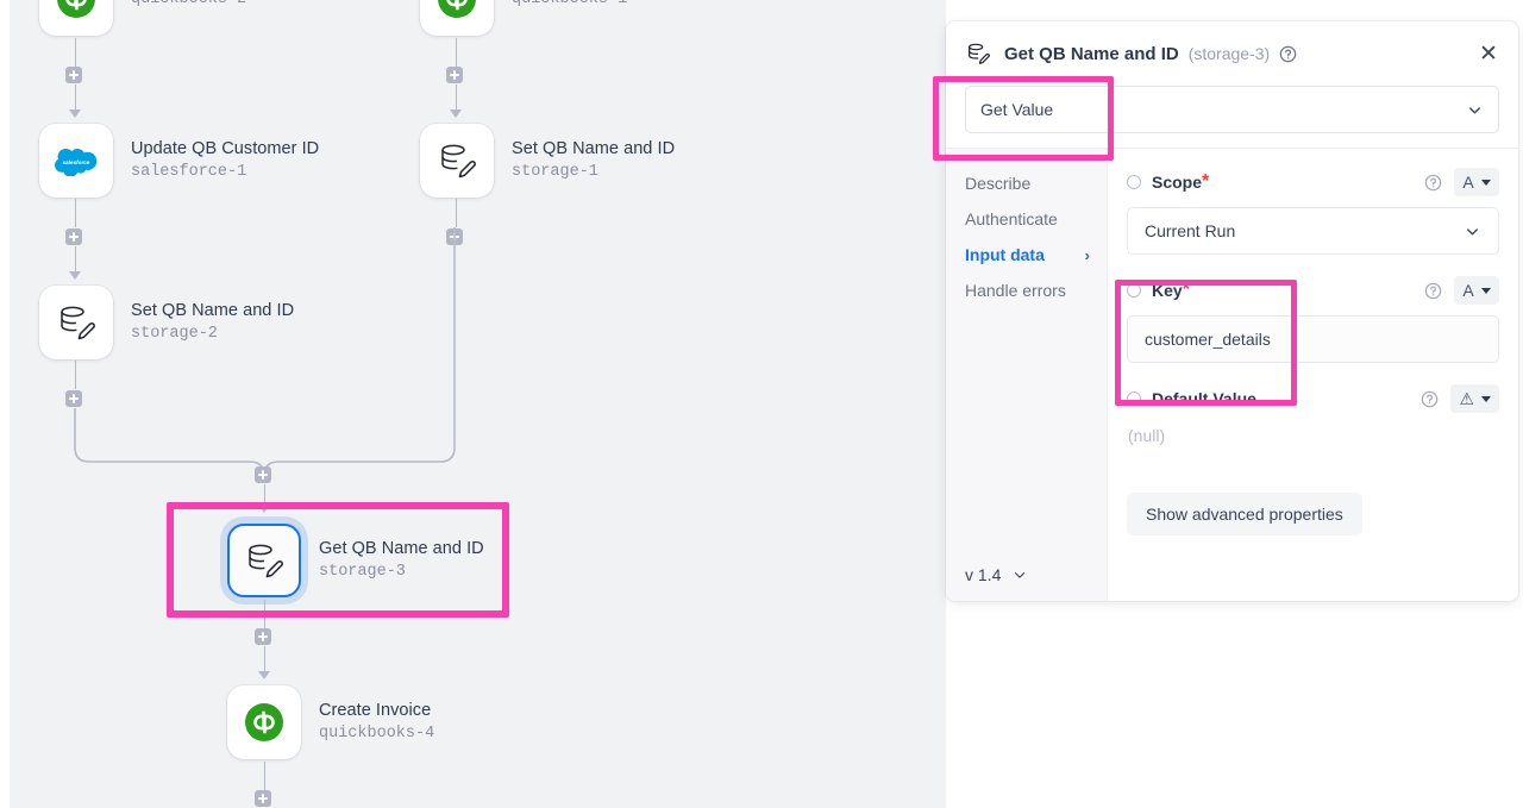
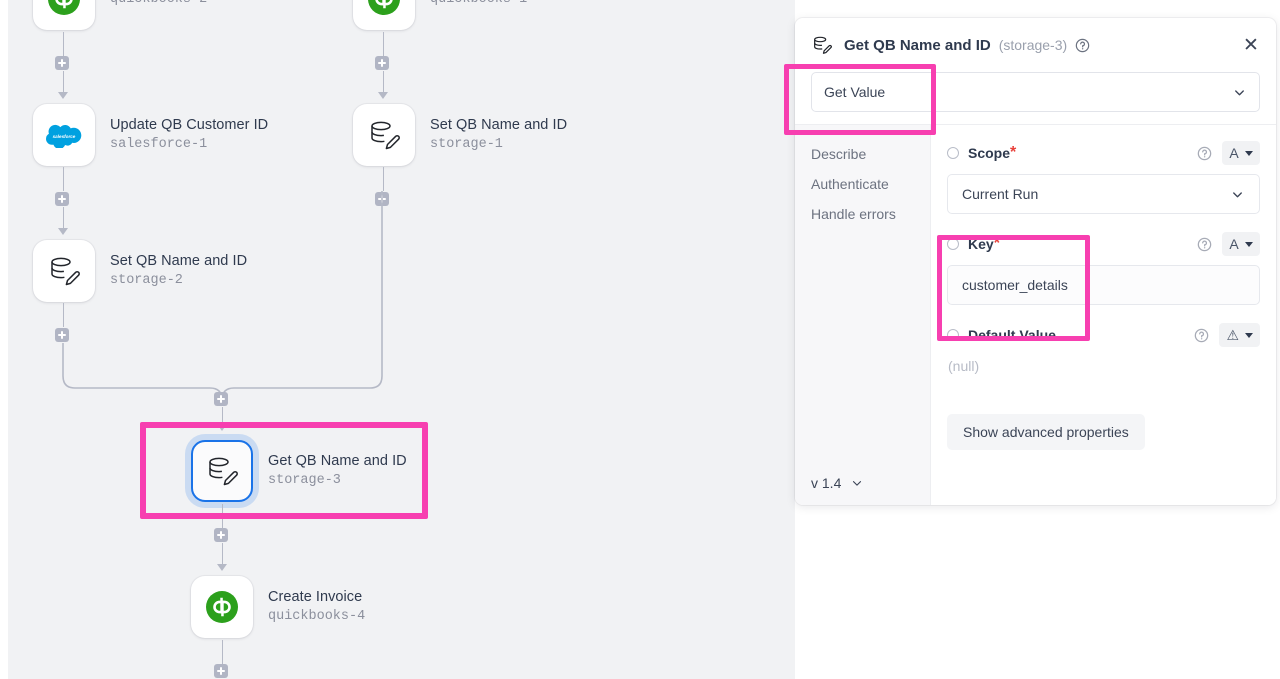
  Update QB Customer ID
  salesforce-1
  Set QB Name and ID
  storage-1
  Set QB Name and ID
  storage-2
  Get QB Name and ID
  storage-3
  Create Invoice
  quickbooks-4
  Get QB Name and ID
  (storage-3)
  ✕
  Get Value
  Describe
  Authenticate
- Input data
- ›
  Handle errors
  v 1.4
  Scope
  *
  A
  Current Run
  Key
  *
  A
  customer_details
  Default Value
  ⚠
  (null)
  Show advanced properties
